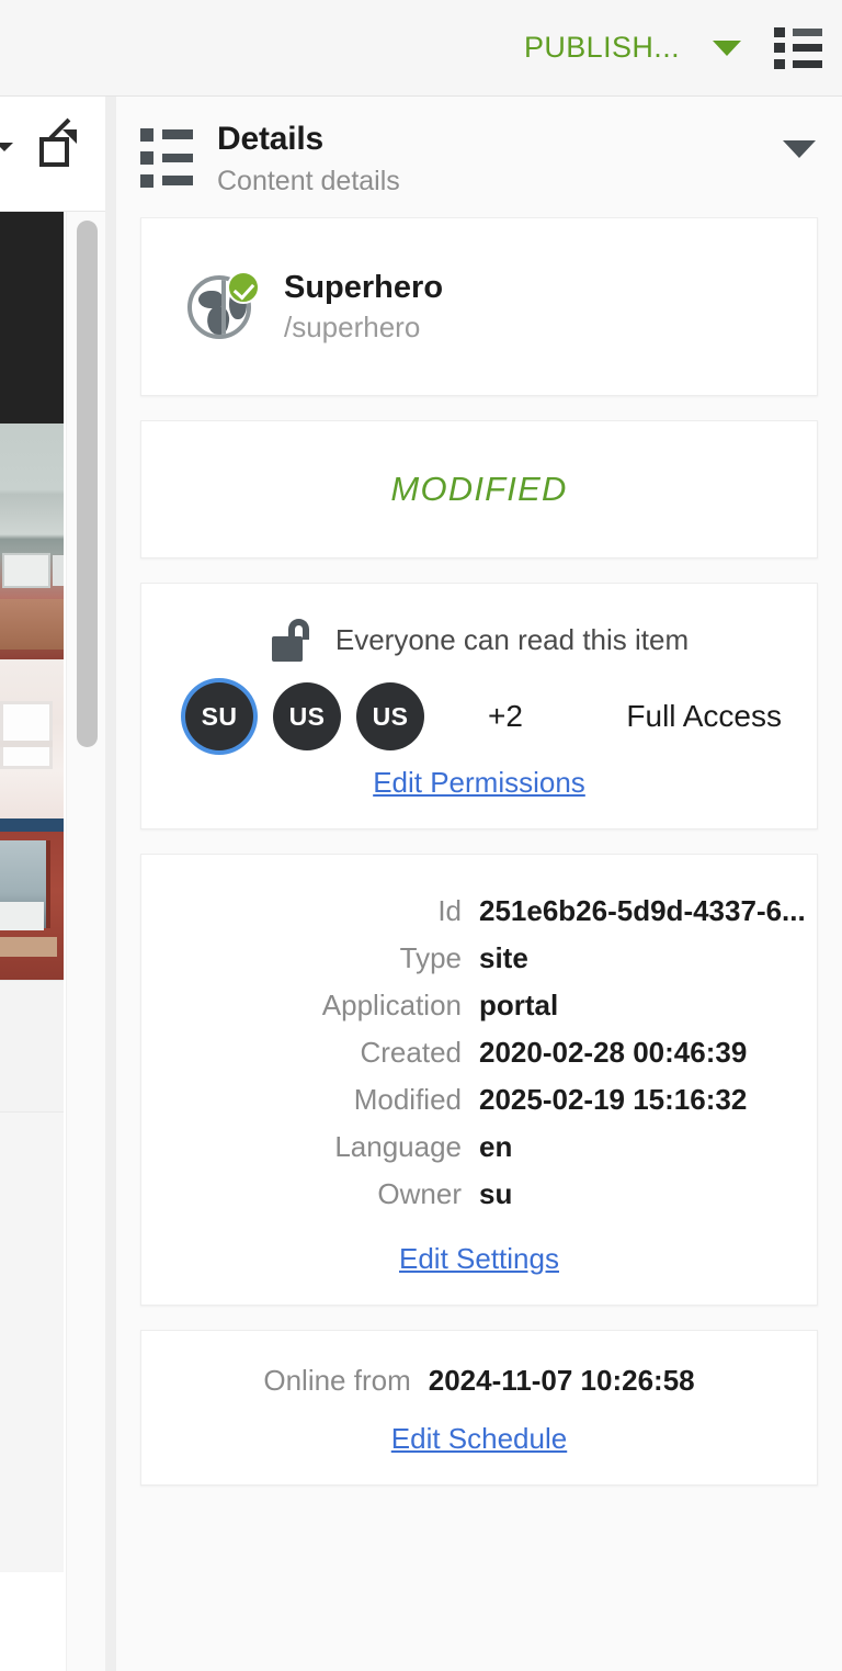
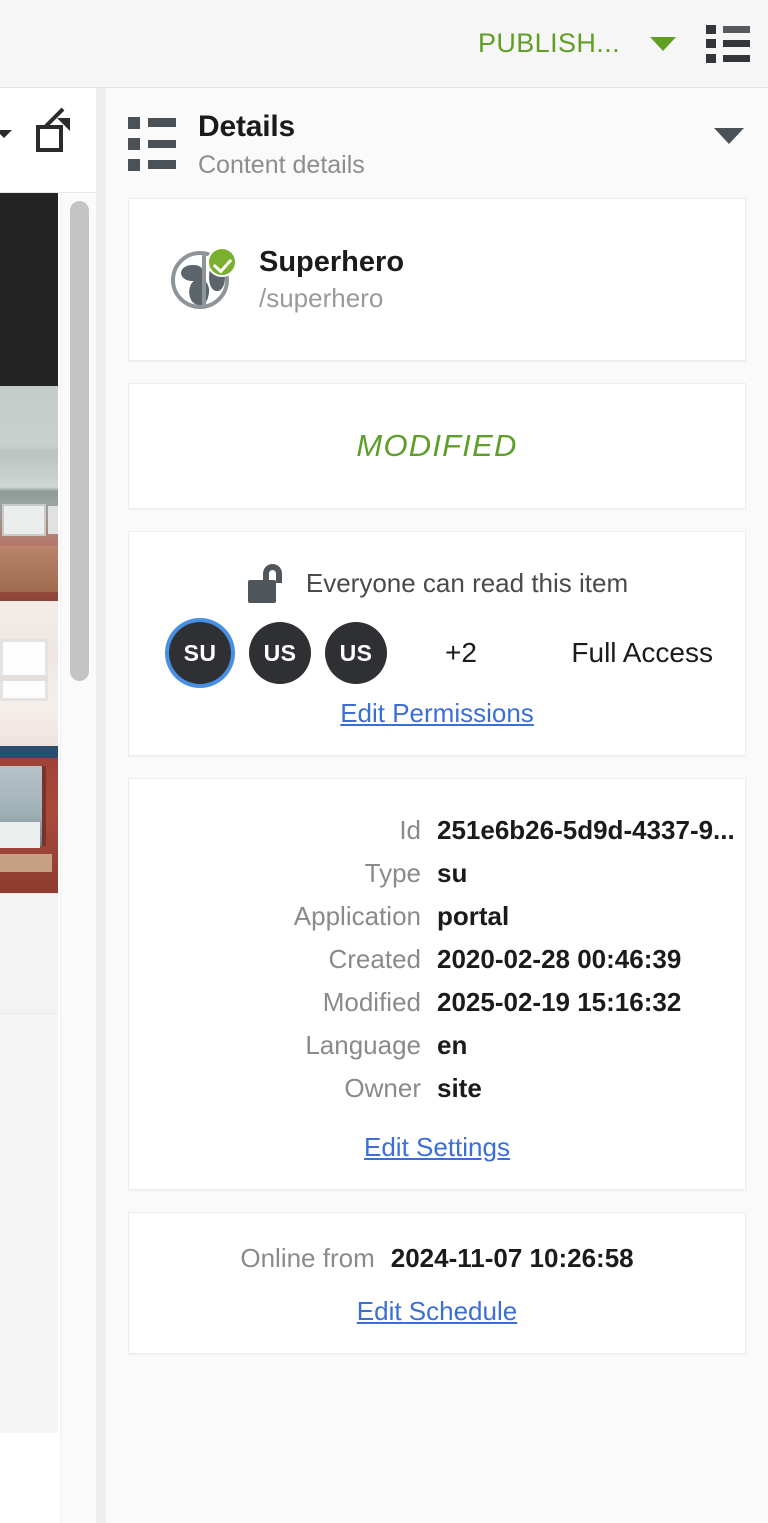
  PUBLISH...
  Details
  Content details
  Superhero
  /superhero
  MODIFIED
  Everyone can read this item
  SU
  US
  US
  +2
  Full Access
  Edit Permissions
- Id	251e6b26-5d9d-4337-6...
+ Id	251e6b26-5d9d-4337-9...
- Type	site
+ Type	su
  Application	portal
  Created	2020-02-28 00:46:39
  Modified	2025-02-19 15:16:32
  Language	en
- Owner	su
+ Owner	site
  Edit Settings
  Online from
  2024-11-07 10:26:58
  Edit Schedule
